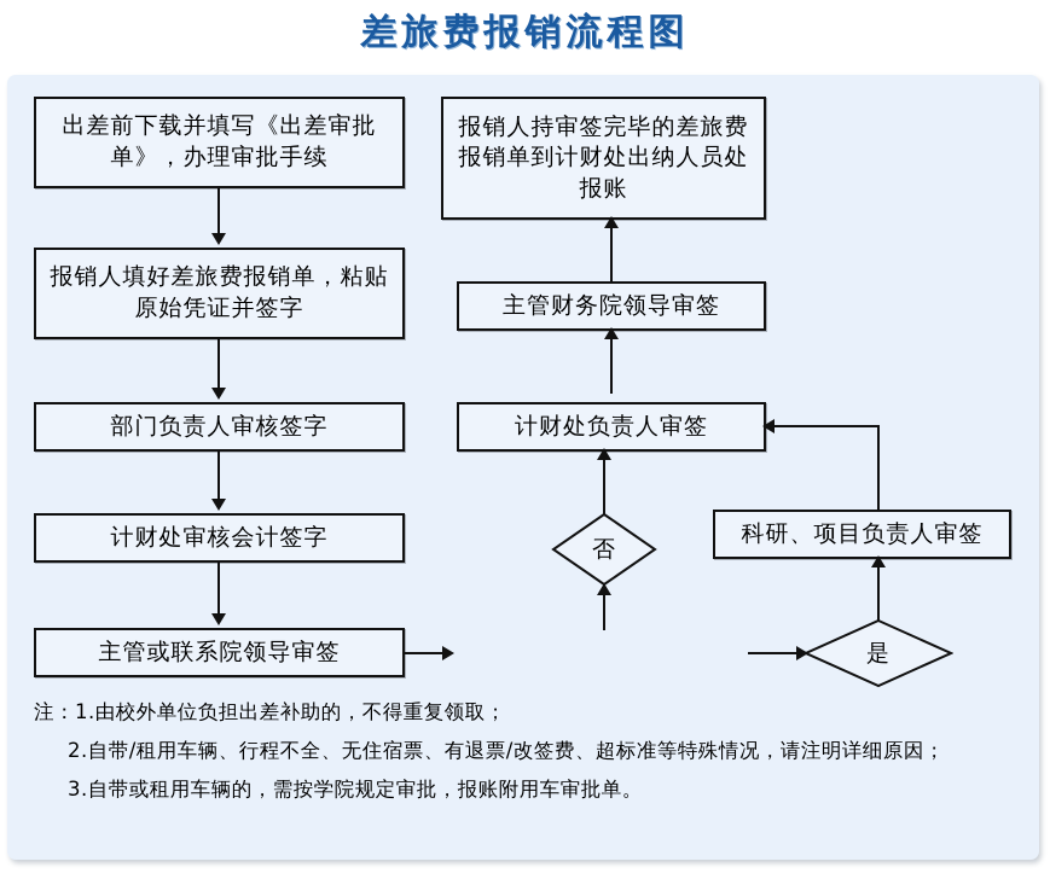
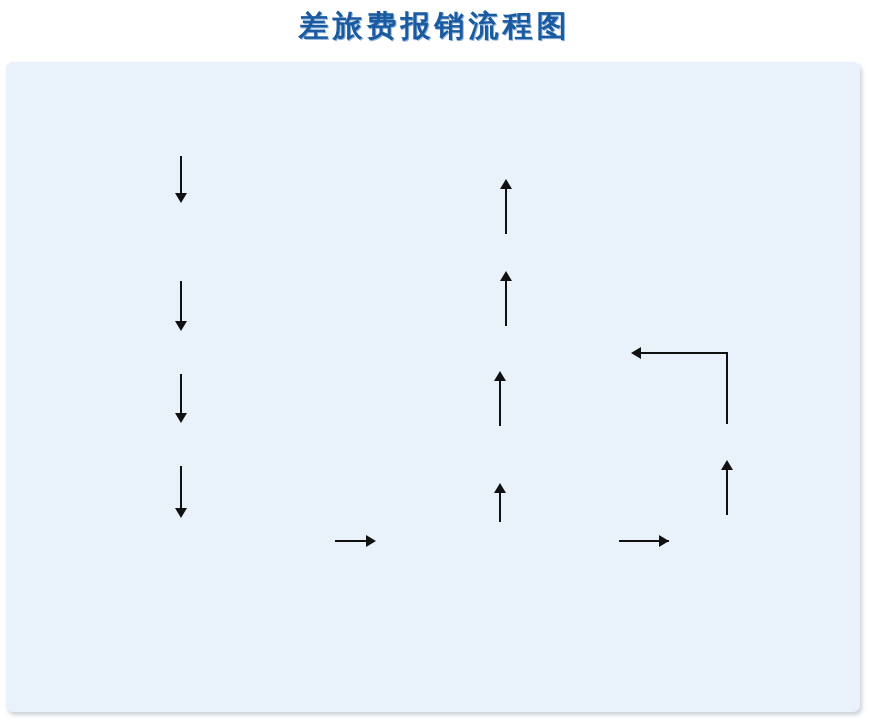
  差旅费报销流程图
- 出差前下载并填写《出差审批单》，办理审批手续
- 报销人填好差旅费报销单，粘贴原始凭证并签字
- 部门负责人审核签字
- 计财处审核会计签字
- 主管或联系院领导审签
- 报销人持审签完毕的差旅费报销单到计财处出纳人员处报账
- 主管财务院领导审签
- 计财处负责人审签
- 科研、项目负责人审签
- 否
- 是
- 注：1.由校外单位负担出差补助的，不得重复领取；
- 2.自带/租用车辆、行程不全、无住宿票、有退票/改签费、超标准等特殊情况，请注明详细原因；
- 3.自带或租用车辆的，需按学院规定审批，报账附用车审批单。
